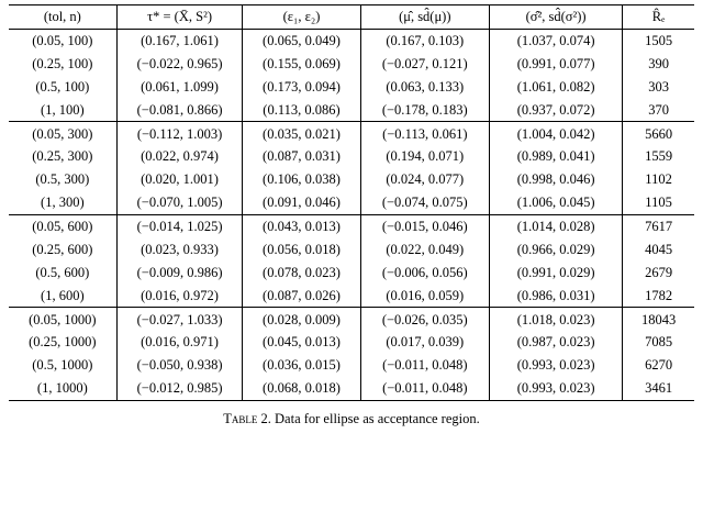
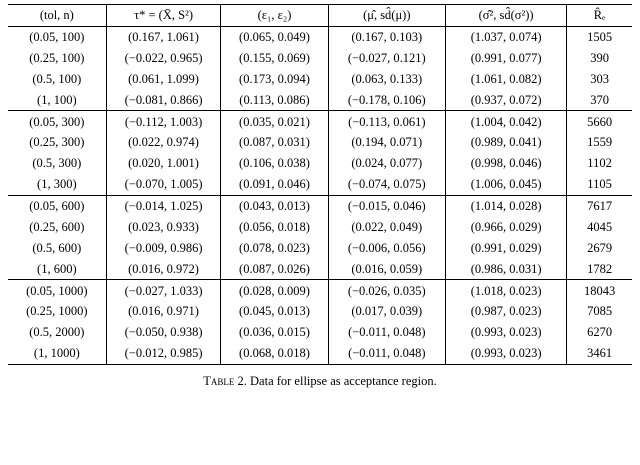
  (tol, n)	τ* = (X̄, S²)	(ε₁, ε₂)	(μ̂, sd̂(μ))	(σ̂², sd̂(σ²))	R̂ₑ
  (0.05, 100)	(0.167, 1.061)	(0.065, 0.049)	(0.167, 0.103)	(1.037, 0.074)	1505
  (0.25, 100)	(−0.022, 0.965)	(0.155, 0.069)	(−0.027, 0.121)	(0.991, 0.077)	390
  (0.5, 100)	(0.061, 1.099)	(0.173, 0.094)	(0.063, 0.133)	(1.061, 0.082)	303
- (1, 100)	(−0.081, 0.866)	(0.113, 0.086)	(−0.178, 0.183)	(0.937, 0.072)	370
+ (1, 100)	(−0.081, 0.866)	(0.113, 0.086)	(−0.178, 0.106)	(0.937, 0.072)	370
  (0.05, 300)	(−0.112, 1.003)	(0.035, 0.021)	(−0.113, 0.061)	(1.004, 0.042)	5660
  (0.25, 300)	(0.022, 0.974)	(0.087, 0.031)	(0.194, 0.071)	(0.989, 0.041)	1559
  (0.5, 300)	(0.020, 1.001)	(0.106, 0.038)	(0.024, 0.077)	(0.998, 0.046)	1102
  (1, 300)	(−0.070, 1.005)	(0.091, 0.046)	(−0.074, 0.075)	(1.006, 0.045)	1105
  (0.05, 600)	(−0.014, 1.025)	(0.043, 0.013)	(−0.015, 0.046)	(1.014, 0.028)	7617
  (0.25, 600)	(0.023, 0.933)	(0.056, 0.018)	(0.022, 0.049)	(0.966, 0.029)	4045
  (0.5, 600)	(−0.009, 0.986)	(0.078, 0.023)	(−0.006, 0.056)	(0.991, 0.029)	2679
  (1, 600)	(0.016, 0.972)	(0.087, 0.026)	(0.016, 0.059)	(0.986, 0.031)	1782
  (0.05, 1000)	(−0.027, 1.033)	(0.028, 0.009)	(−0.026, 0.035)	(1.018, 0.023)	18043
  (0.25, 1000)	(0.016, 0.971)	(0.045, 0.013)	(0.017, 0.039)	(0.987, 0.023)	7085
- (0.5, 1000)	(−0.050, 0.938)	(0.036, 0.015)	(−0.011, 0.048)	(0.993, 0.023)	6270
+ (0.5, 2000)	(−0.050, 0.938)	(0.036, 0.015)	(−0.011, 0.048)	(0.993, 0.023)	6270
  (1, 1000)	(−0.012, 0.985)	(0.068, 0.018)	(−0.011, 0.048)	(0.993, 0.023)	3461
  Table 2. Data for ellipse as acceptance region.
